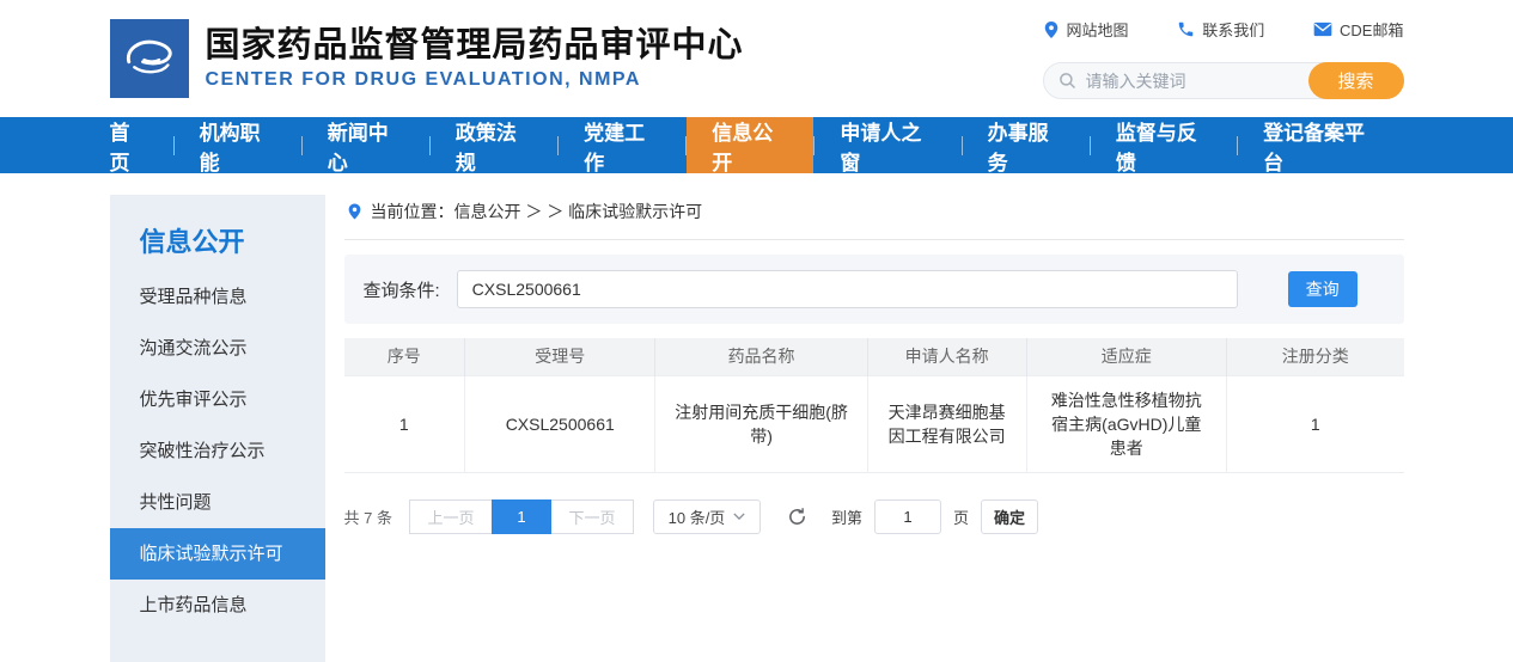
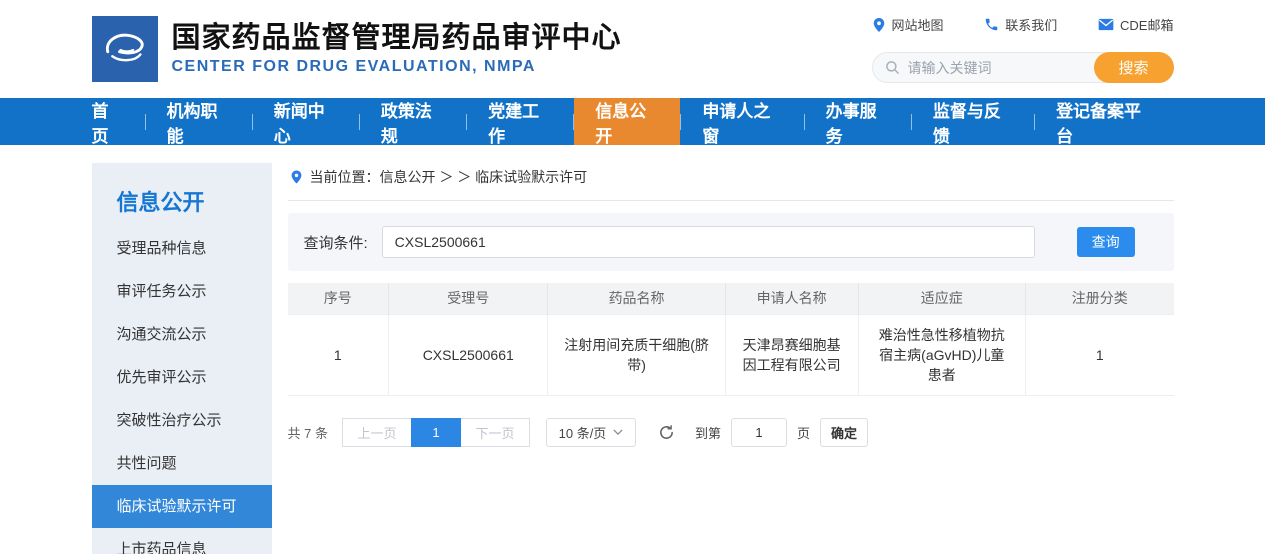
  国家药品监督管理局药品审评中心
  CENTER FOR DRUG EVALUATION, NMPA
  网站地图
  联系我们
  CDE邮箱
  请输入关键词
  搜索
  首页
  机构职能
  新闻中心
  政策法规
  党建工作
  信息公开
  申请人之窗
  办事服务
  监督与反馈
  登记备案平台
  信息公开
  受理品种信息
+ 审评任务公示
  沟通交流公示
  优先审评公示
  突破性治疗公示
  共性问题
  临床试验默示许可
  上市药品信息
  当前位置：信息公开 ＞ ＞ 临床试验默示许可
  查询条件:
  CXSL2500661
  查询
  序号	受理号	药品名称	申请人名称	适应症	注册分类
  1	CXSL2500661	注射用间充质干细胞(脐带)	天津昂赛细胞基因工程有限公司	难治性急性移植物抗宿主病(aGvHD)儿童患者	1
  共 7 条
  上一页
  1
  下一页
  10 条/页
  到第
  1
  页
  确定
